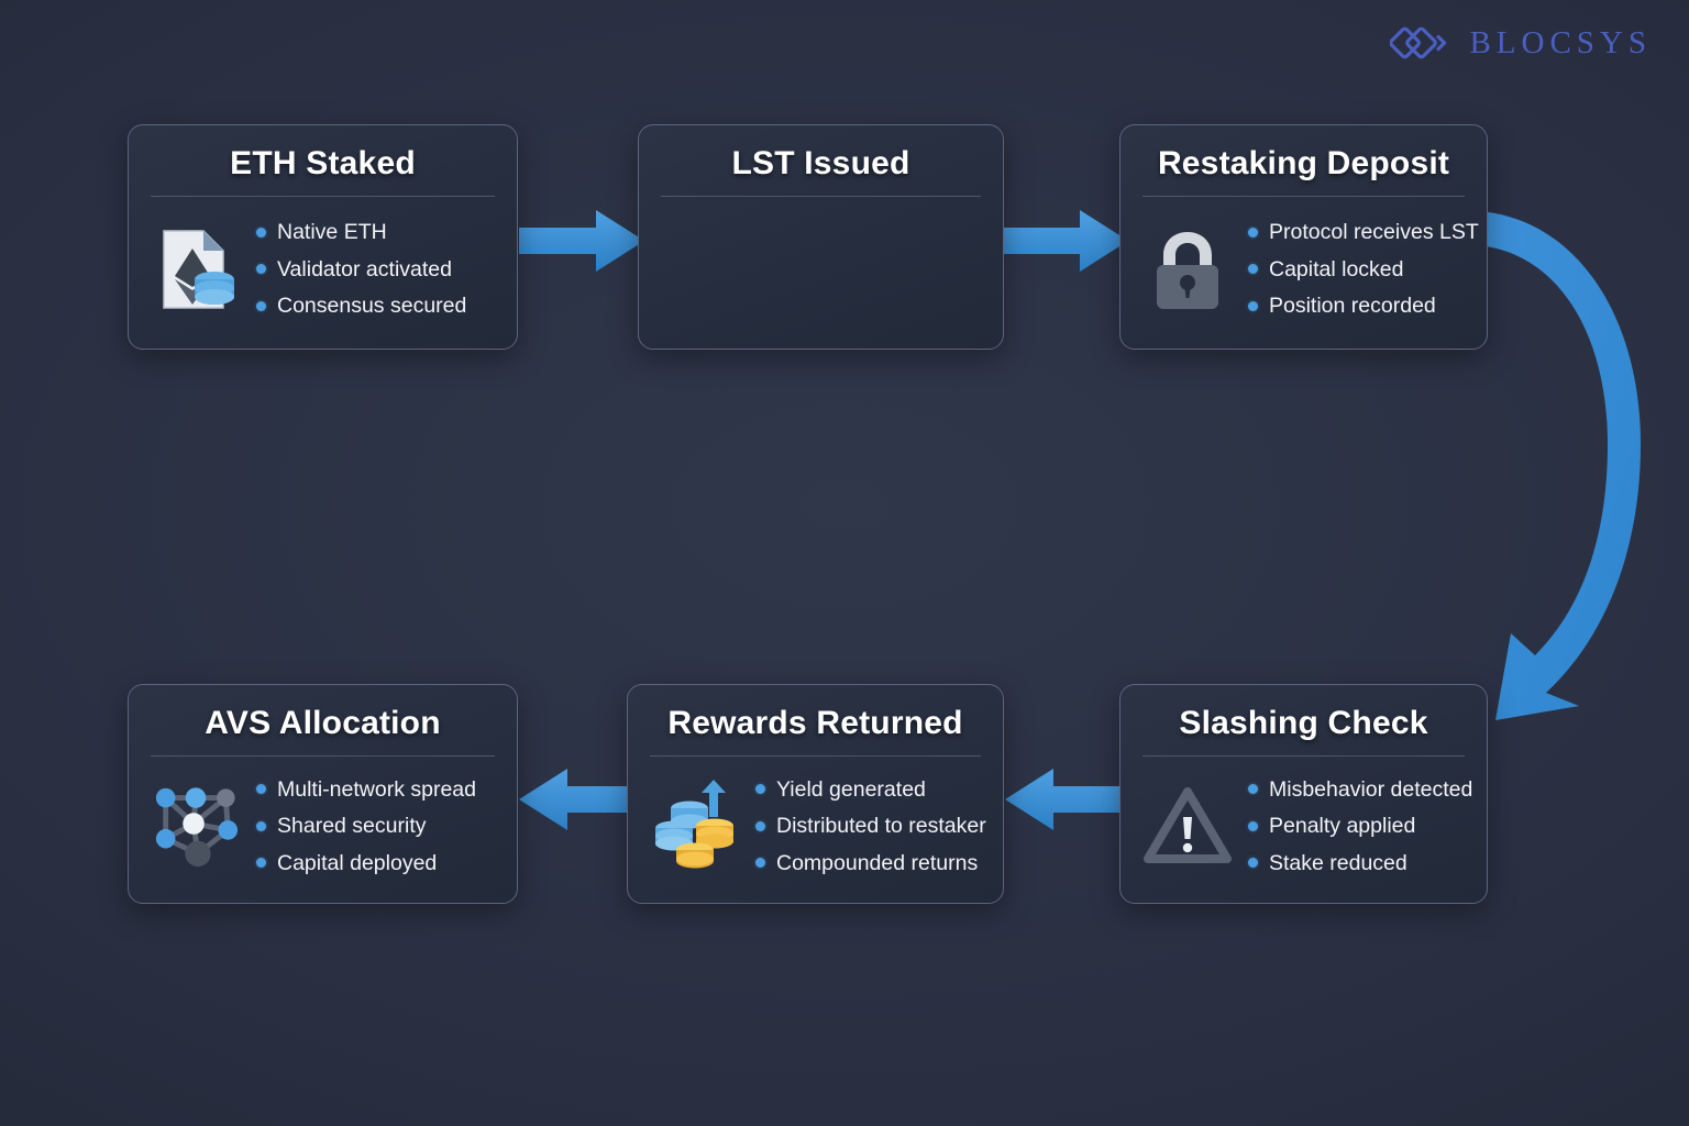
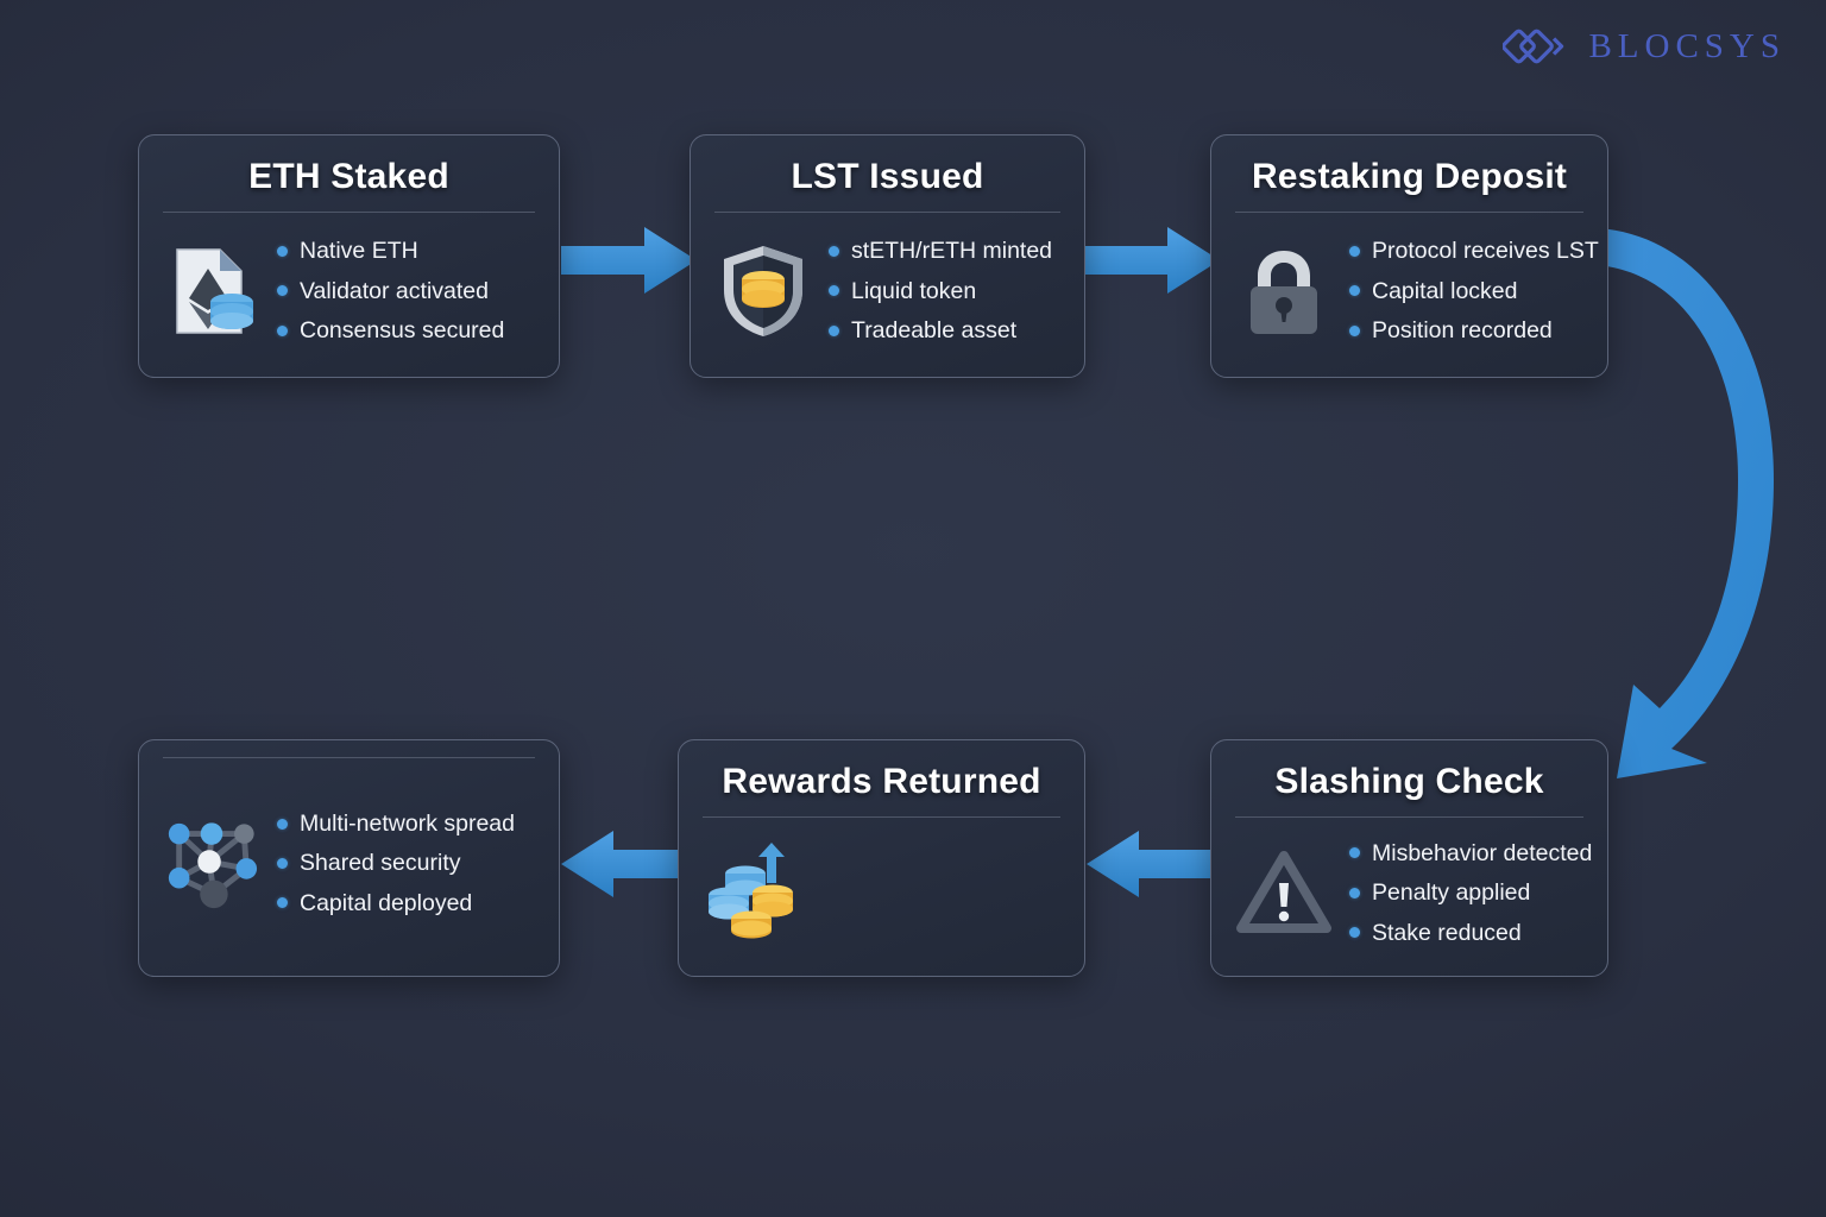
  BLOCSYS
  ETH Staked
  Native ETH
  Validator activated
  Consensus secured
  LST Issued
+ stETH/rETH minted
+ Liquid token
+ Tradeable asset
  Restaking Deposit
  Protocol receives LST
  Capital locked
  Position recorded
  Slashing Check
  Misbehavior detected
  Penalty applied
  Stake reduced
  Rewards Returned
- Yield generated
- Distributed to restaker
- Compounded returns
- AVS Allocation
  Multi-network spread
  Shared security
  Capital deployed
